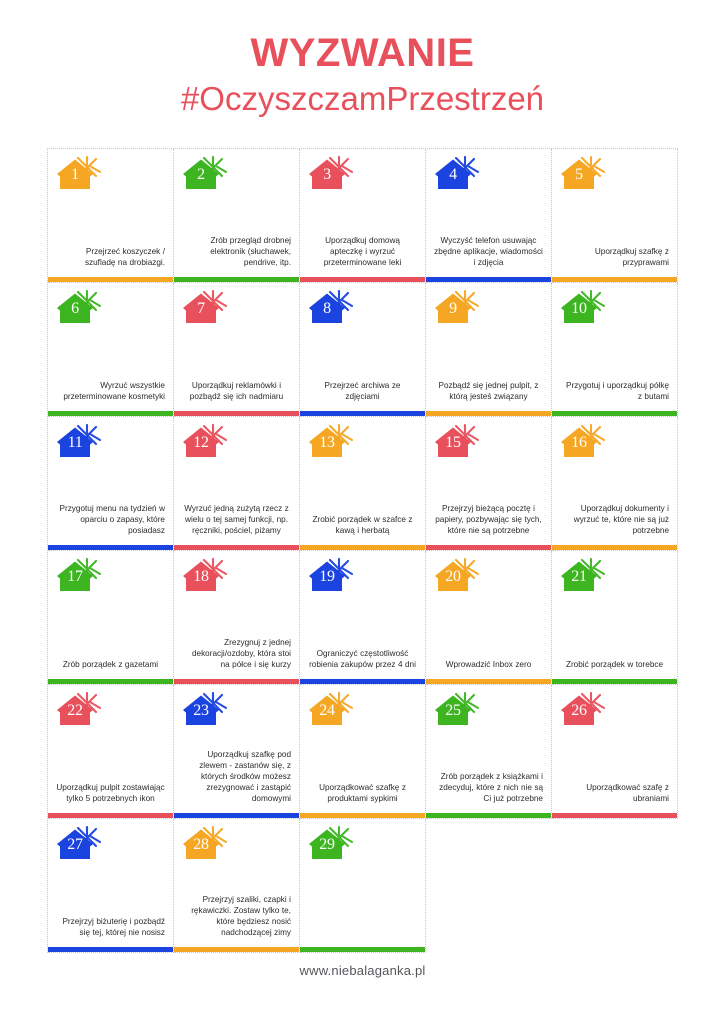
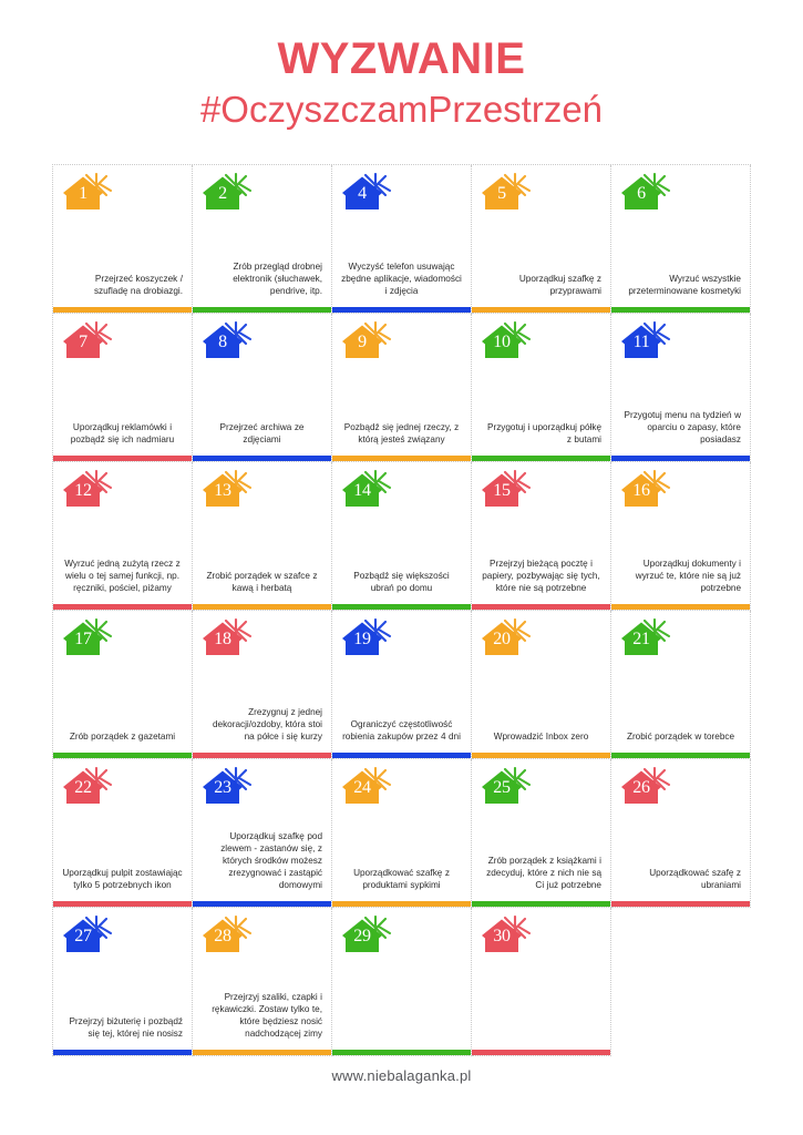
  WYZWANIE
  #OczyszczamPrzestrzeń
  1
  Przejrzeć koszyczek / szufladę na drobiazgi.
  2
  Zrób przegląd drobnej elektronik (słuchawek, pendrive, itp.
- 3
- Uporządkuj domową apteczkę i wyrzuć przeterminowane leki
  4
  Wyczyść telefon usuwając zbędne aplikacje, wiadomości i zdjęcia
  5
  Uporządkuj szafkę z przyprawami
  6
  Wyrzuć wszystkie przeterminowane kosmetyki
  7
  Uporządkuj reklamówki i pozbądź się ich nadmiaru
  8
  Przejrzeć archiwa ze zdjęciami
  9
- Pozbądź się jednej pulpit, z którą jesteś związany
+ Pozbądź się jednej rzeczy, z którą jesteś związany
  10
  Przygotuj i uporządkuj półkę z butami
  11
  Przygotuj menu na tydzień w oparciu o zapasy, które posiadasz
  12
  Wyrzuć jedną zużytą rzecz z wielu o tej samej funkcji, np. ręczniki, pościel, piżamy
  13
  Zrobić porządek w szafce z kawą i herbatą
+ 14
+ Pozbądź się większości ubrań po domu
  15
  Przejrzyj bieżącą pocztę i papiery, pozbywając się tych, które nie są potrzebne
  16
  Uporządkuj dokumenty i wyrzuć te, które nie są już potrzebne
  17
  Zrób porządek z gazetami
  18
  Zrezygnuj z jednej dekoracji/ozdoby, która stoi na półce i się kurzy
  19
  Ograniczyć częstotliwość robienia zakupów przez 4 dni
  20
  Wprowadzić Inbox zero
  21
  Zrobić porządek w torebce
  22
  Uporządkuj pulpit zostawiając tylko 5 potrzebnych ikon
  23
  Uporządkuj szafkę pod zlewem - zastanów się, z których środków możesz zrezygnować i zastąpić domowymi
  24
  Uporządkować szafkę z produktami sypkimi
  25
  Zrób porządek z książkami i zdecyduj, które z nich nie są Ci już potrzebne
  26
  Uporządkować szafę z ubraniami
  27
  Przejrzyj biżuterię i pozbądź się tej, której nie nosisz
  28
  Przejrzyj szaliki, czapki i rękawiczki. Zostaw tylko te, które będziesz nosić nadchodzącej zimy
  29
+ 30
  www.niebalaganka.pl
